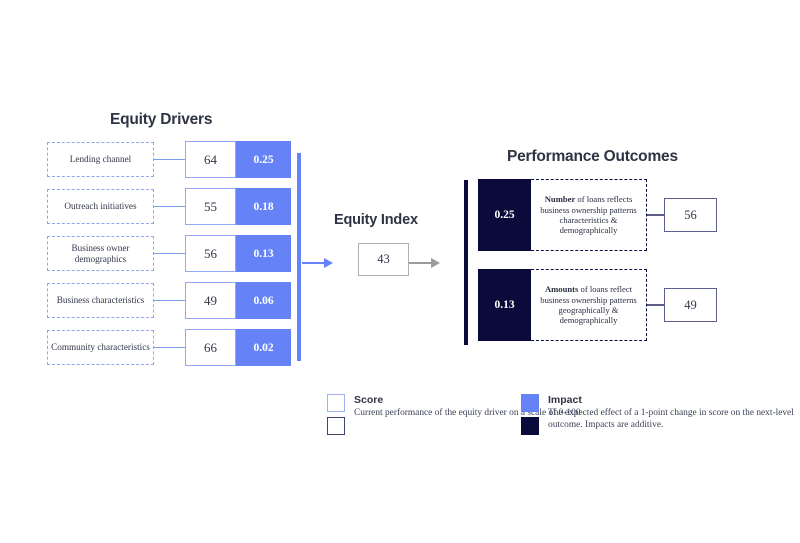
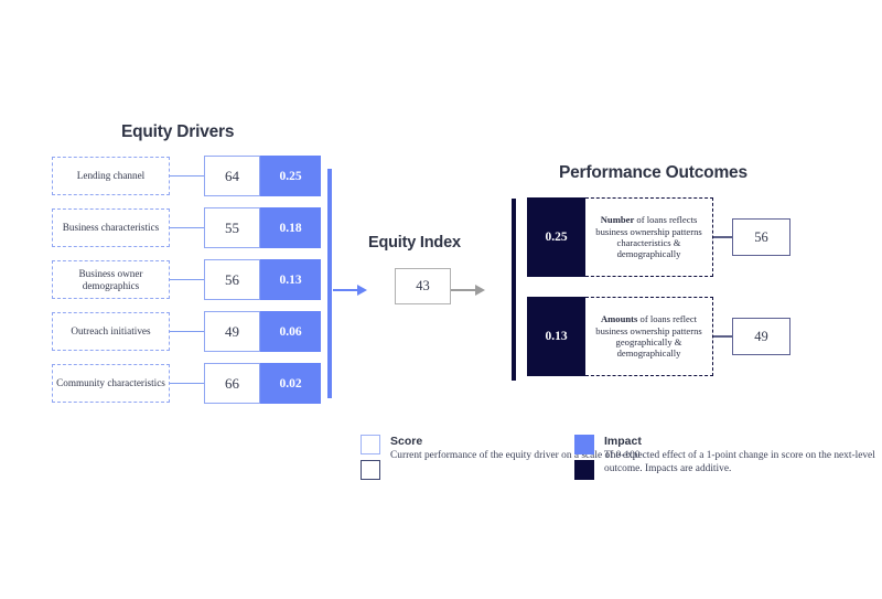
  Equity Drivers
  Equity Index
  Performance Outcomes
  Lending channel
  64
  0.25
- Outreach initiatives
+ Business characteristics
  55
  0.18
  Business owner demographics
  56
  0.13
- Business characteristics
+ Outreach initiatives
  49
  0.06
  Community characteristics
  66
  0.02
  43
  0.25
  Number of loans reflects business ownership patterns characteristics & demographically
  56
  0.13
  Amounts of loans reflect business ownership patterns geographically & demographically
  49
  Score
  Current performance of the equity driver on a scale of 0-100
  Impact
  The expected effect of a 1-point change in score on the next-level outcome. Impacts are additive.
